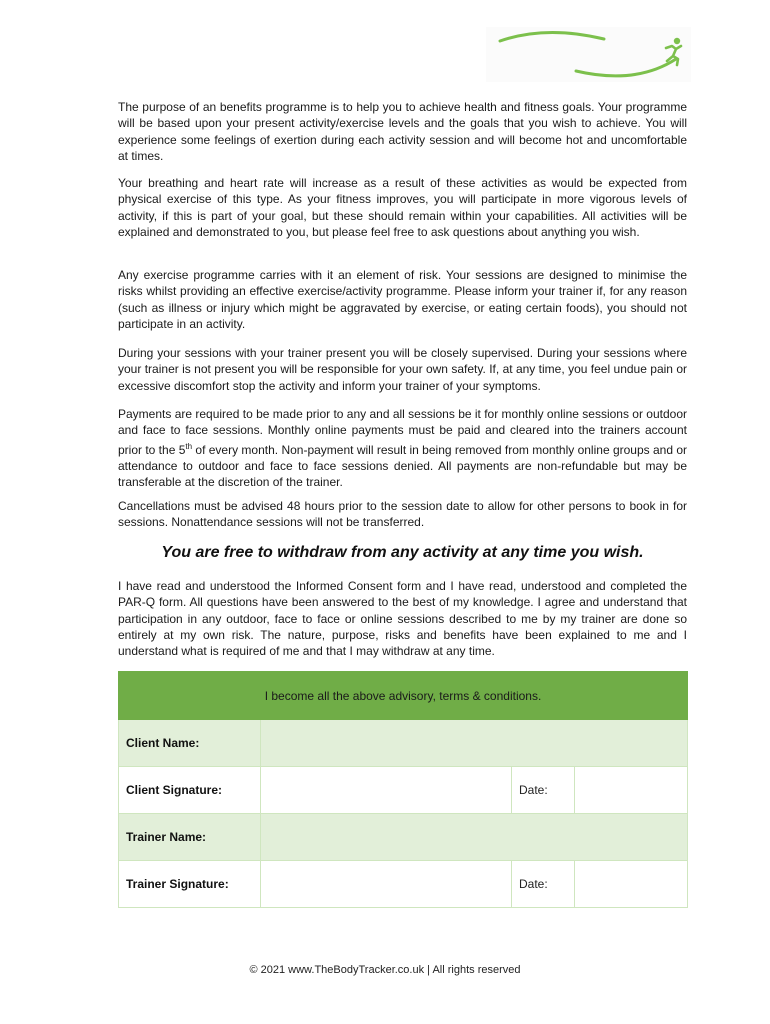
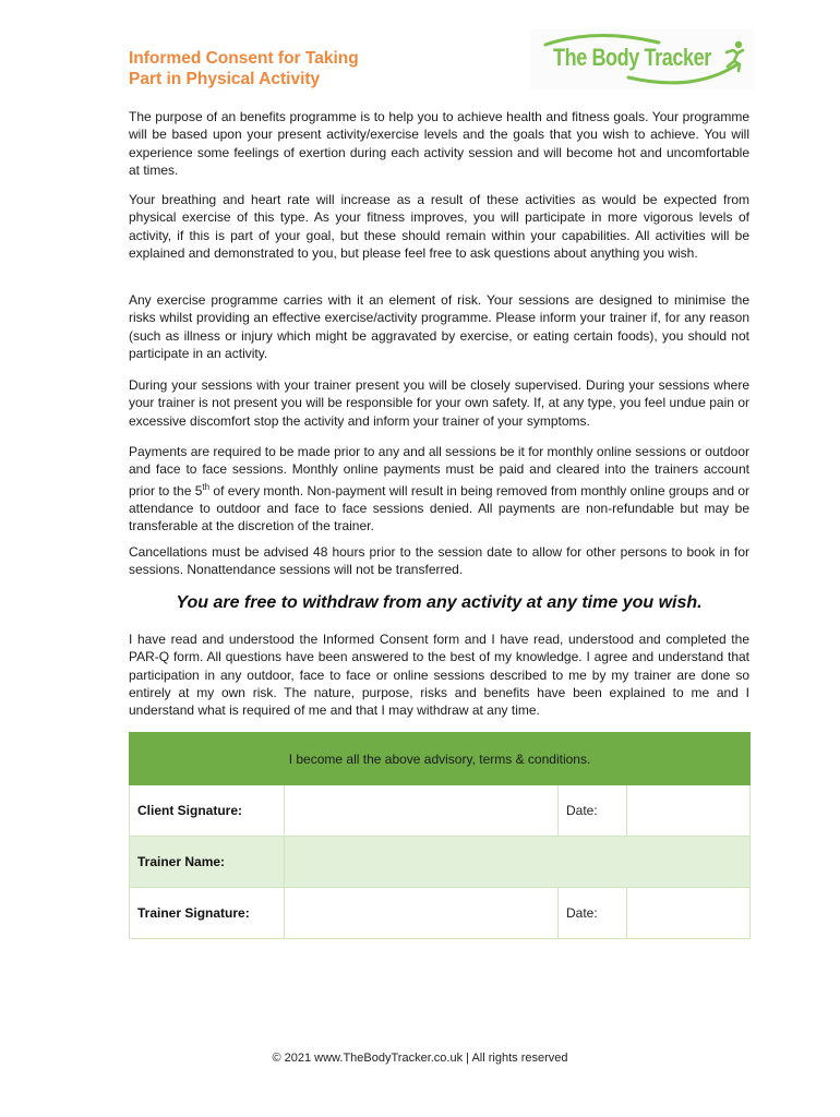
+ Informed Consent for Taking
+ Part in Physical Activity
+ The Body Tracker
  The purpose of an benefits programme is to help you to achieve health and fitness goals. Your programme will be based upon your present activity/exercise levels and the goals that you wish to achieve. You will experience some feelings of exertion during each activity session and will become hot and uncomfortable at times.
  Your breathing and heart rate will increase as a result of these activities as would be expected from physical exercise of this type. As your fitness improves, you will participate in more vigorous levels of activity, if this is part of your goal, but these should remain within your capabilities. All activities will be explained and demonstrated to you, but please feel free to ask questions about anything you wish.
  Any exercise programme carries with it an element of risk. Your sessions are designed to minimise the risks whilst providing an effective exercise/activity programme. Please inform your trainer if, for any reason (such as illness or injury which might be aggravated by exercise, or eating certain foods), you should not participate in an activity.
- During your sessions with your trainer present you will be closely supervised. During your sessions where your trainer is not present you will be responsible for your own safety. If, at any time, you feel undue pain or excessive discomfort stop the activity and inform your trainer of your symptoms.
+ During your sessions with your trainer present you will be closely supervised. During your sessions where your trainer is not present you will be responsible for your own safety. If, at any type, you feel undue pain or excessive discomfort stop the activity and inform your trainer of your symptoms.
  Payments are required to be made prior to any and all sessions be it for monthly online sessions or outdoor and face to face sessions. Monthly online payments must be paid and cleared into the trainers account prior to the 5th of every month. Non-payment will result in being removed from monthly online groups and or attendance to outdoor and face to face sessions denied. All payments are non-refundable but may be transferable at the discretion of the trainer.
  Cancellations must be advised 48 hours prior to the session date to allow for other persons to book in for sessions. Nonattendance sessions will not be transferred.
  You are free to withdraw from any activity at any time you wish.
  I have read and understood the Informed Consent form and I have read, understood and completed the PAR-Q form. All questions have been answered to the best of my knowledge. I agree and understand that participation in any outdoor, face to face or online sessions described to me by my trainer are done so entirely at my own risk. The nature, purpose, risks and benefits have been explained to me and I understand what is required of me and that I may withdraw at any time.
  I become all the above advisory, terms & conditions.
- Client Name:
  Client Signature:		Date:
  Trainer Name:
  Trainer Signature:		Date:
  © 2021 www.TheBodyTracker.co.uk | All rights reserved
